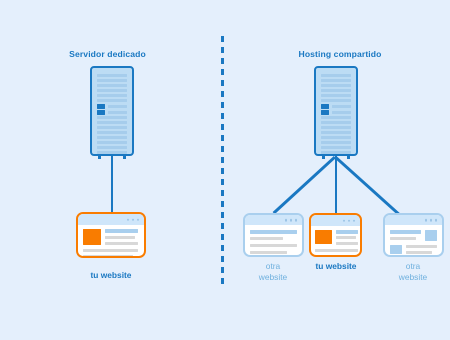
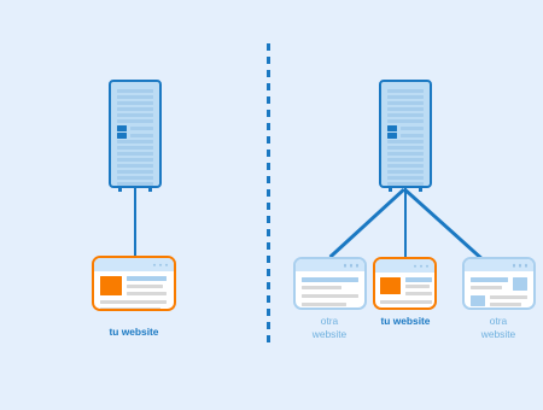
- Servidor dedicado
- Hosting compartido
  tu website
  otra
  website
  tu website
  otra
  website
